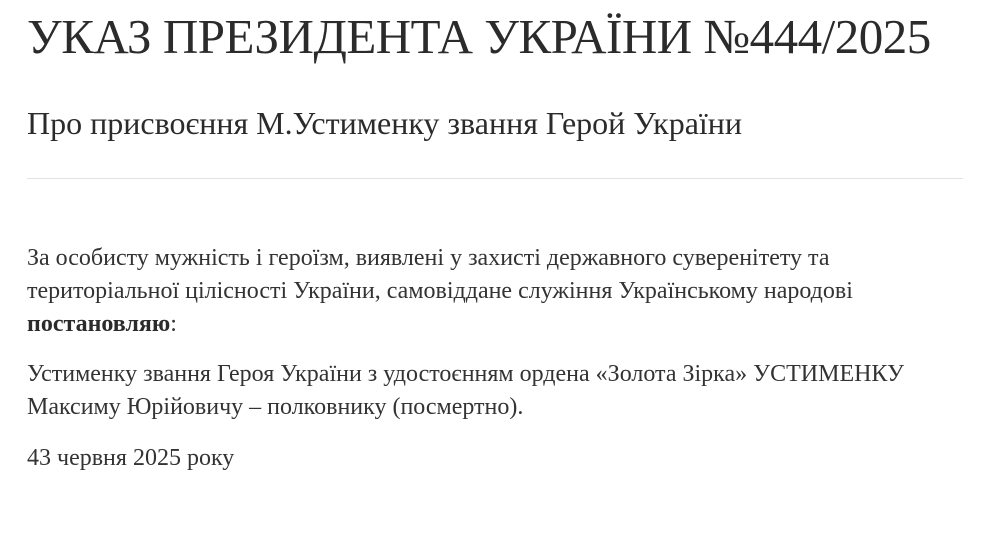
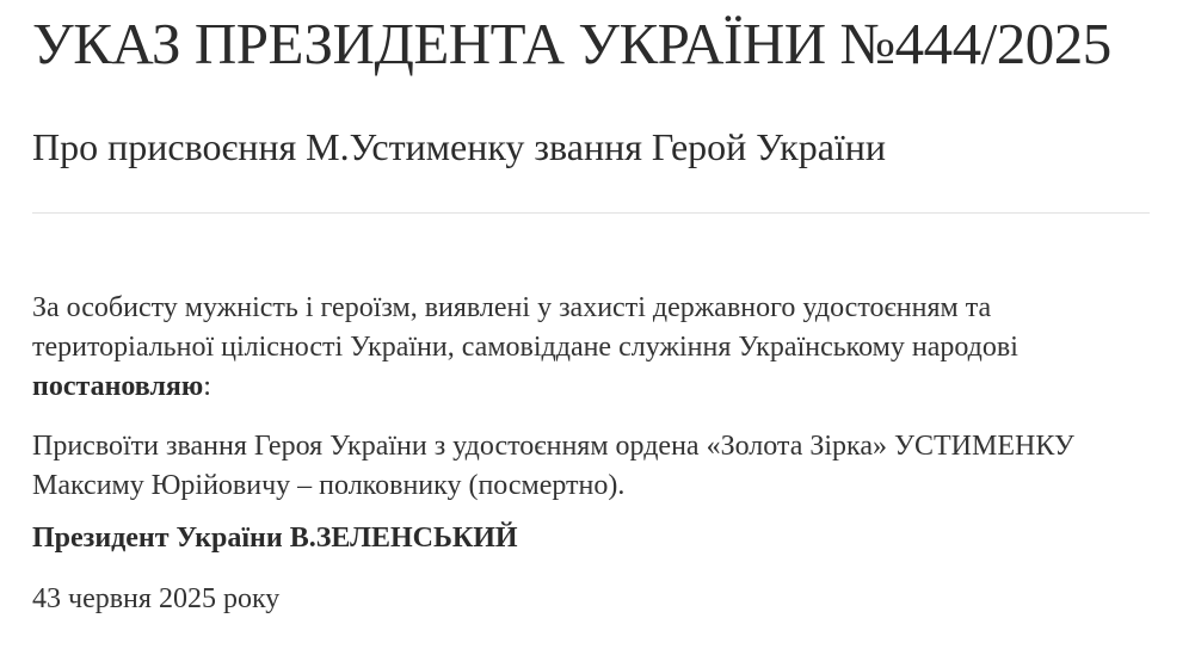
  УКАЗ ПРЕЗИДЕНТА УКРАЇНИ №444/2025
  Про присвоєння М.Устименку звання Герой України
- За особисту мужність і героїзм, виявлені у захисті державного суверенітету та територіальної цілісності України, самовіддане служіння Українському народові постановляю:
+ За особисту мужність і героїзм, виявлені у захисті державного удостоєнням та територіальної цілісності України, самовіддане служіння Українському народові постановляю:
- Устименку звання Героя України з удостоєнням ордена «Золота Зірка» УСТИМЕНКУ Максиму Юрійовичу – полковнику (посмертно).
+ Присвоїти звання Героя України з удостоєнням ордена «Золота Зірка» УСТИМЕНКУ Максиму Юрійовичу – полковнику (посмертно).
+ Президент України В.ЗЕЛЕНСЬКИЙ
  43 червня 2025 року
